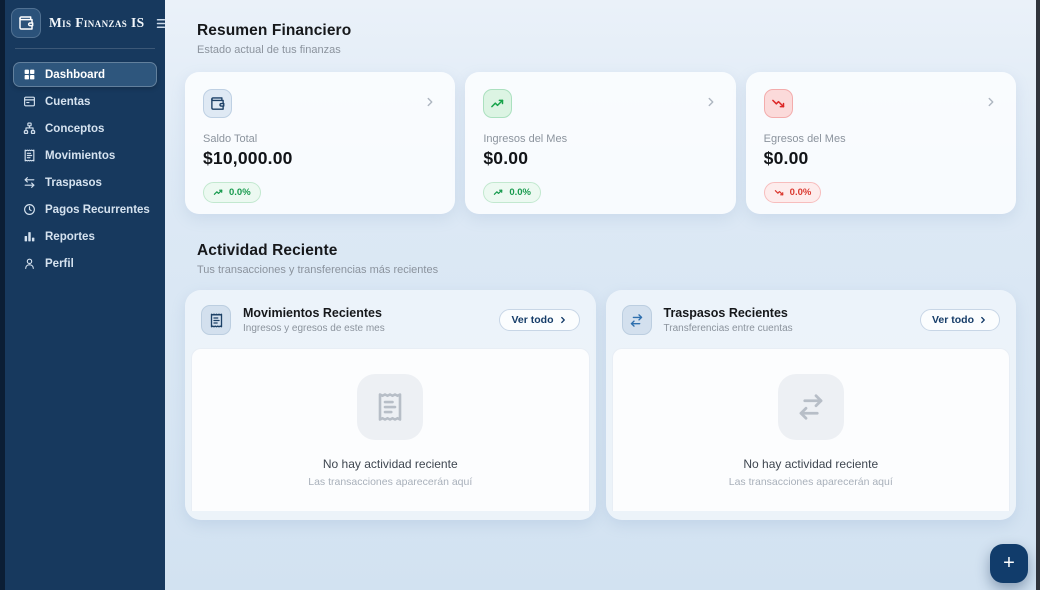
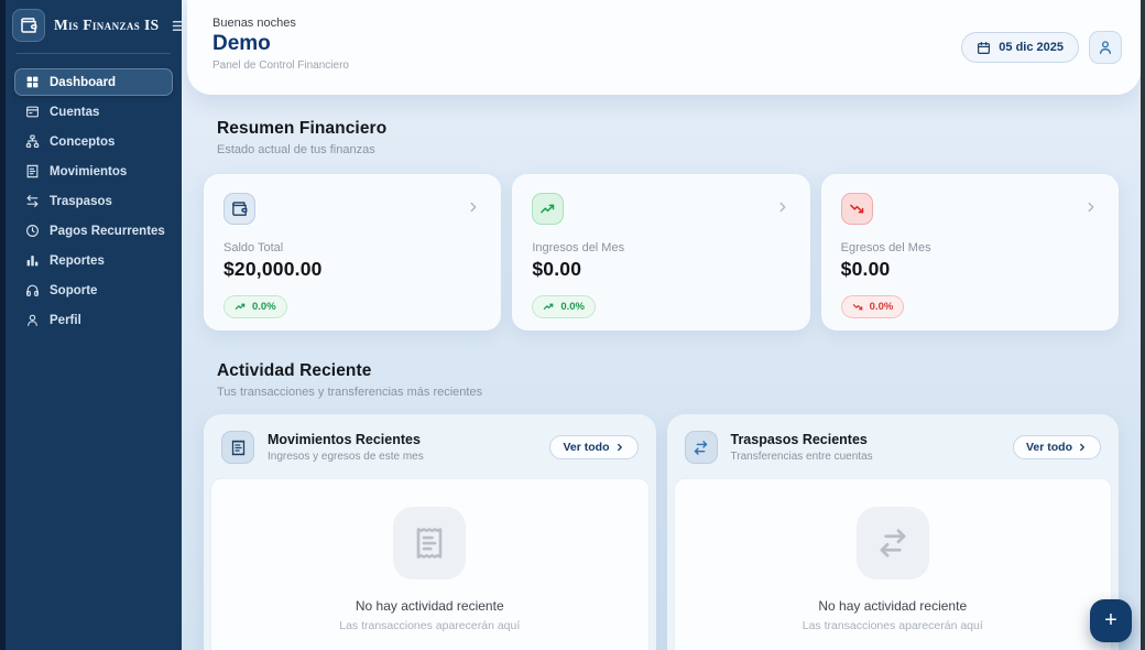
  Mis Finanzas IS
  Dashboard
  Cuentas
  Conceptos
  Movimientos
  Traspasos
  Pagos Recurrentes
  Reportes
+ Soporte
  Perfil
+ Buenas noches
+ Demo
+ Panel de Control Financiero
+ 05 dic 2025
  Resumen Financiero
  Estado actual de tus finanzas
  Saldo Total
- $10,000.00
+ $20,000.00
  0.0%
  Ingresos del Mes
  $0.00
  0.0%
  Egresos del Mes
  $0.00
  0.0%
  Actividad Reciente
  Tus transacciones y transferencias más recientes
  Movimientos Recientes
  Ingresos y egresos de este mes
  Ver todo
  No hay actividad reciente
  Las transacciones aparecerán aquí
  Traspasos Recientes
  Transferencias entre cuentas
  Ver todo
  No hay actividad reciente
  Las transacciones aparecerán aquí
  +
